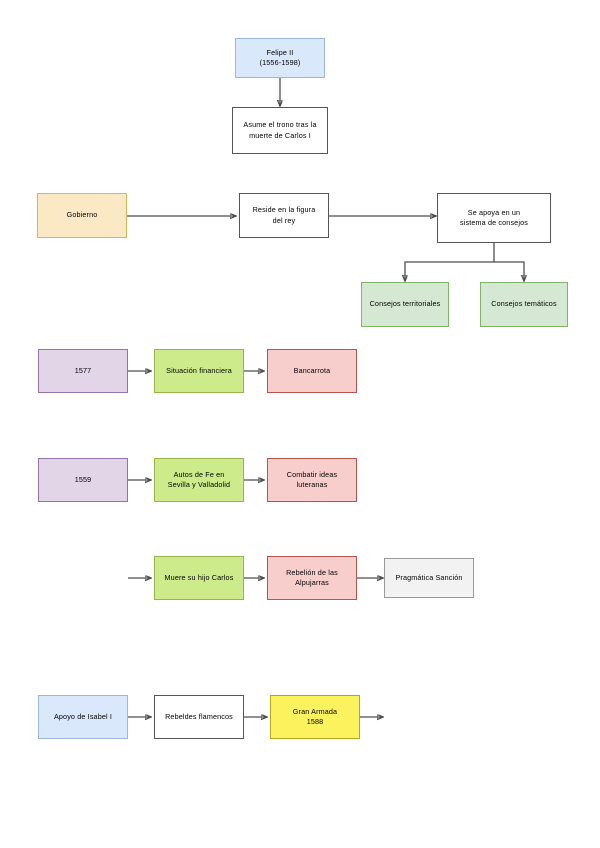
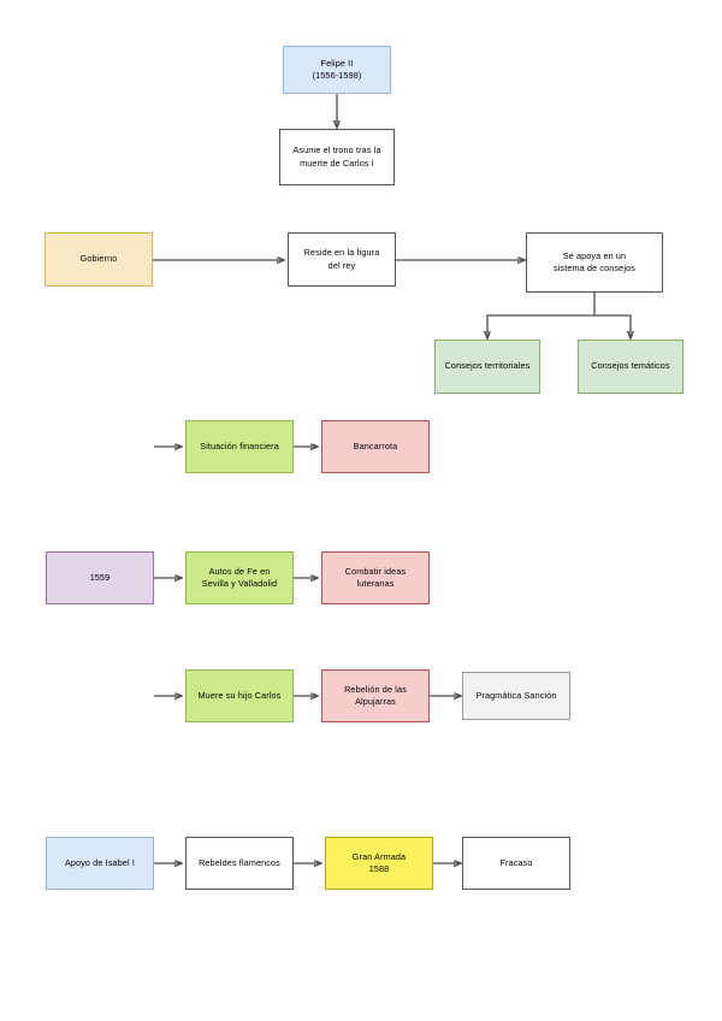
  Felipe II
  (1556-1598)
  Asume el trono tras la
  muerte de Carlos I
  Gobierno
  Reside en la figura
  del rey
  Se apoya en un
  sistema de consejos
  Consejos territoriales
  Consejos temáticos
- 1577
  Situación financiera
  Bancarrota
  1559
  Autos de Fe en
  Sevilla y Valladolid
  Combatir ideas
  luteranas
  Muere su hijo Carlos
  Rebelión de las
  Alpujarras
  Pragmática Sanción
  Apoyo de Isabel I
  Rebeldes flamencos
  Gran Armada
  1588
+ Fracaso
